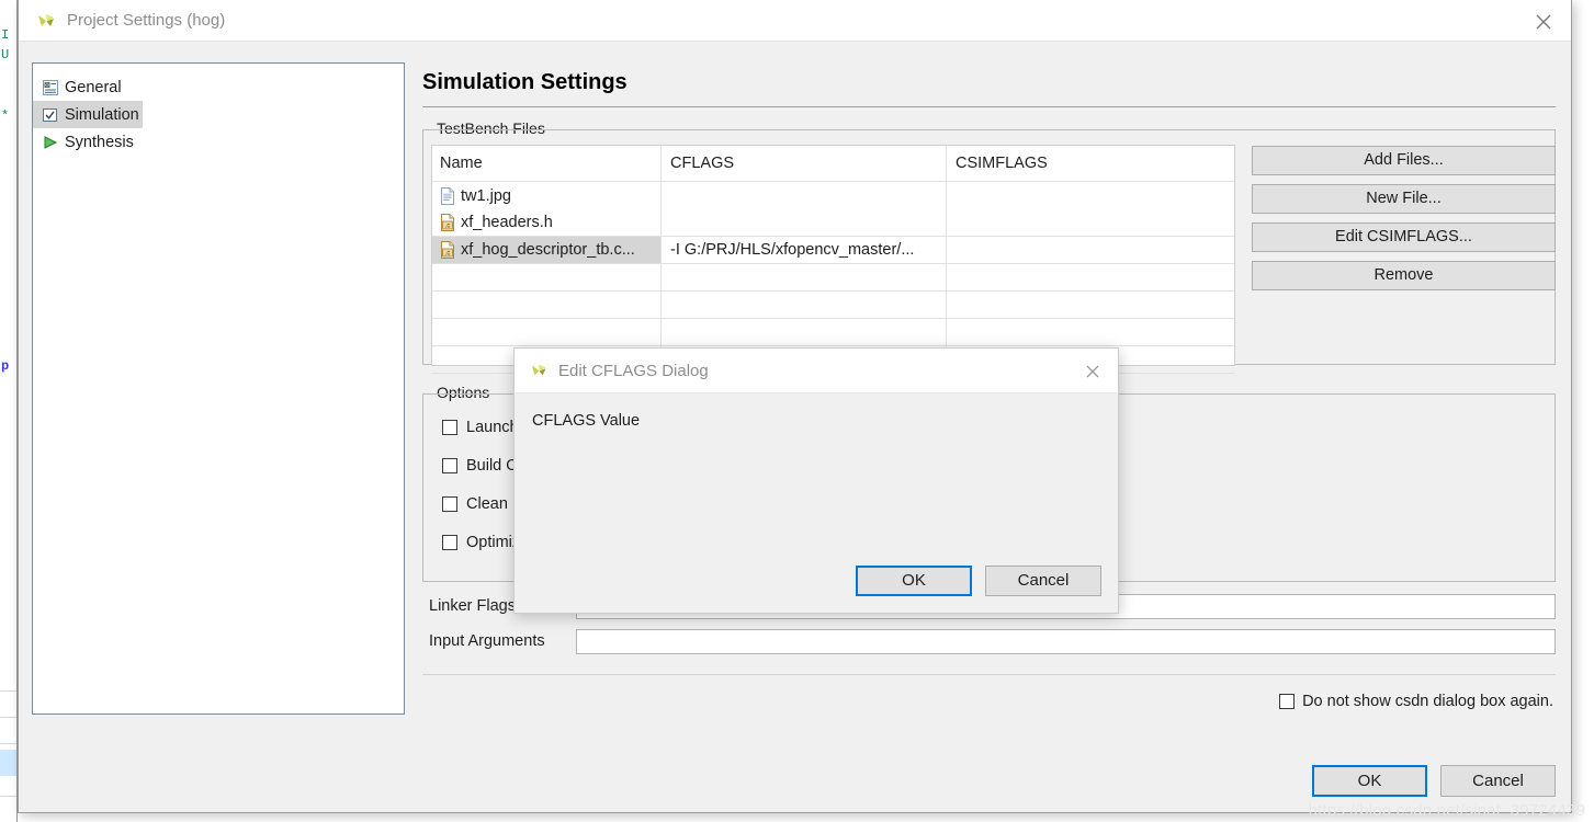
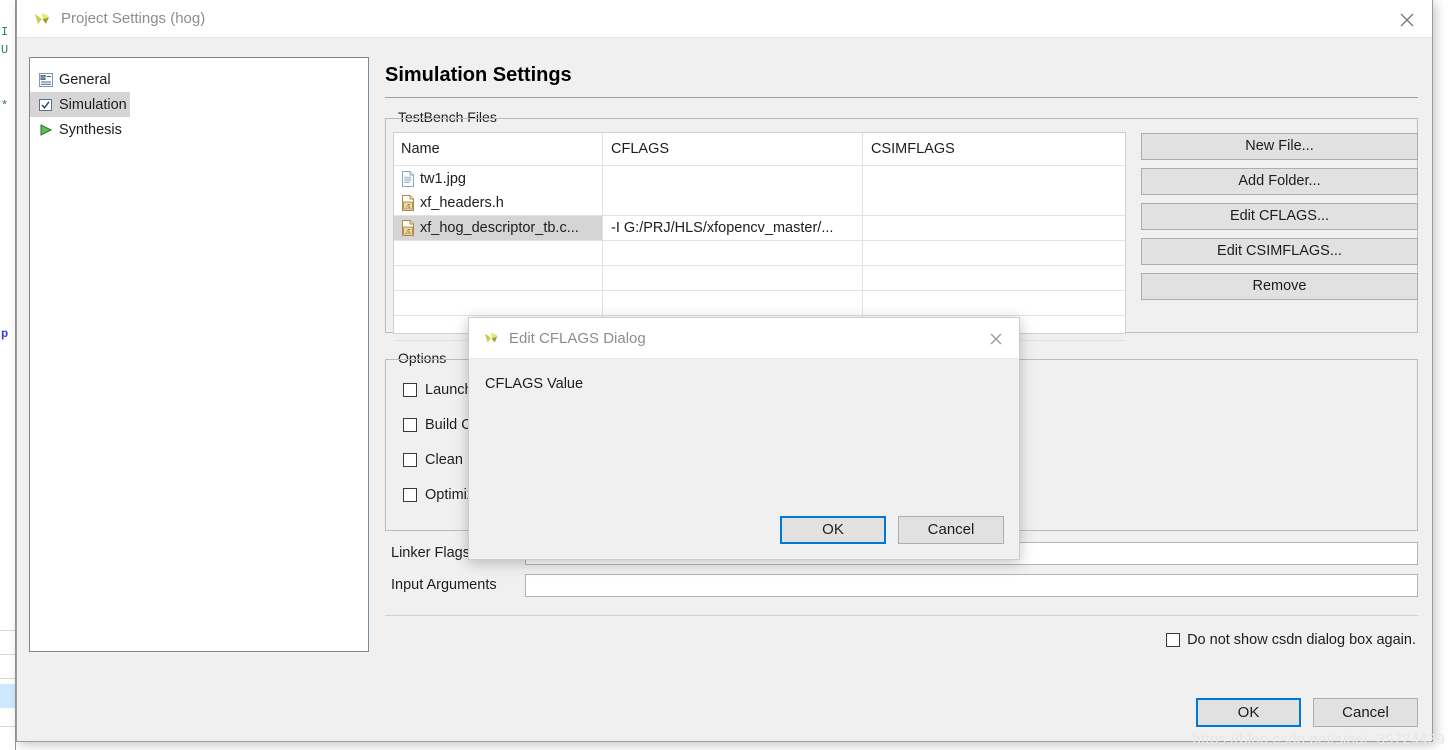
  I
  U
  *
  p
  Project Settings (hog)
  General
  Simulation
  Synthesis
  Simulation Settings
  TestBench Files
  Name
  CFLAGS
  CSIMFLAGS
  tw1.jpg
  xf_headers.h
  xf_hog_descriptor_tb.c...
  -I G:/PRJ/HLS/xfopencv_master/...
- Add Files...
  New File...
+ Add Folder...
+ Edit CFLAGS...
  Edit CSIMFLAGS...
  Remove
  Options
  Launc
  Build O
  Clean
  Optimi
  Linker Flags
  Input Arguments
  Do not show csdn dialog box again.
  OK
  Cancel
  Edit CFLAGS Dialog
  CFLAGS Value
  OK
  Cancel
  https://blog.csdn.net/sinat_39724439
